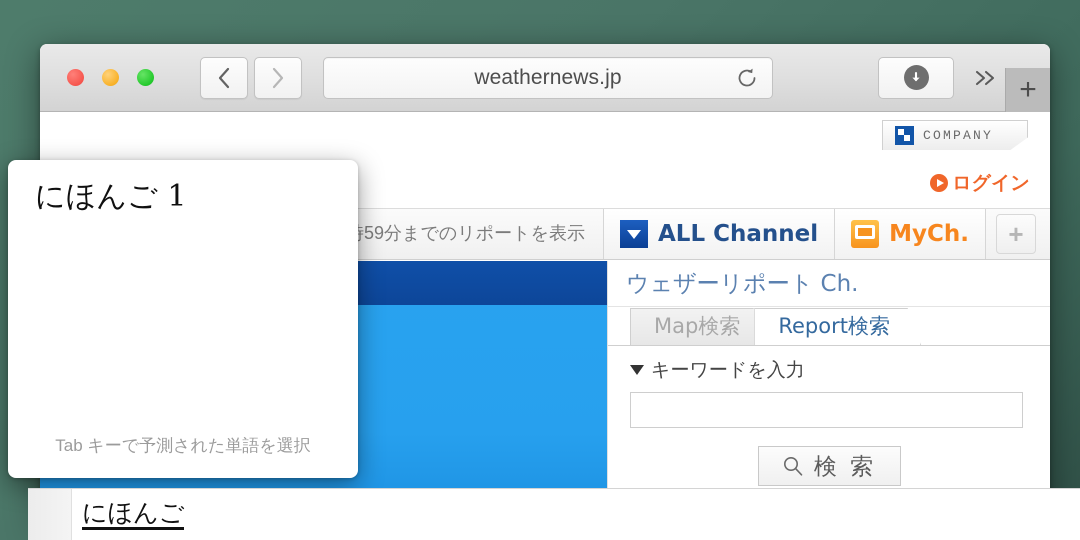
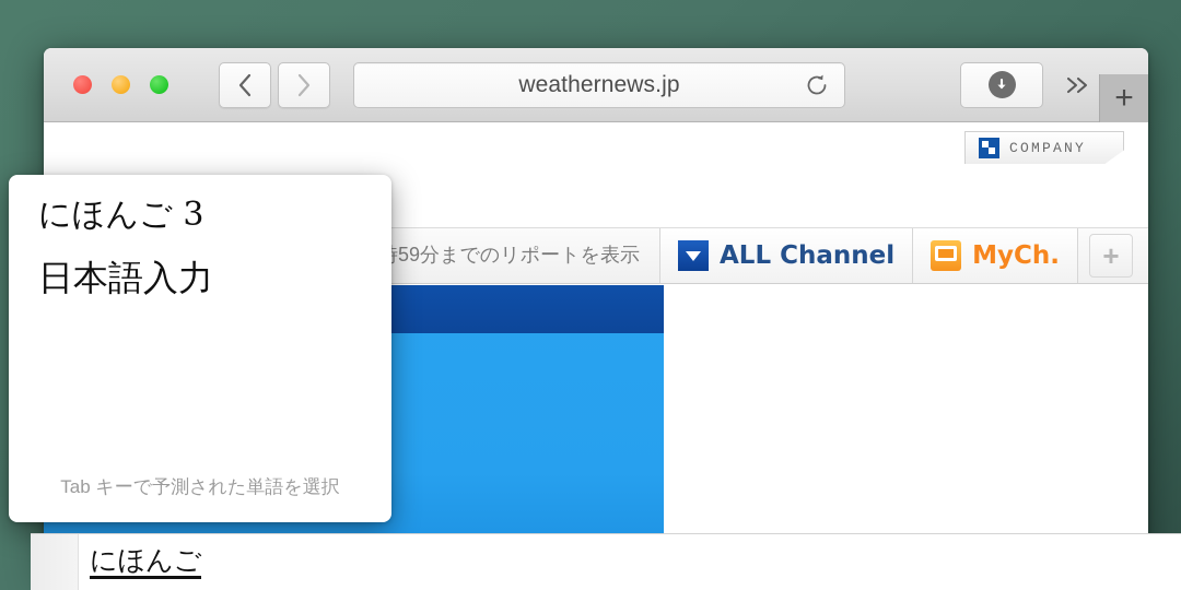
  weathernews.jp
  +
  COMPANY
- ログイン
  59分までのリポートを表示
  ALL Channel
  MyCh.
  +
- ウェザーリポート Ch.
- Map検索
- Report検索
- キーワードを入力
- 検 索
- にほんご 1
+ にほんご 3
+ 日本語入力
  Tab キーで予測された単語を選択
  にほんご
